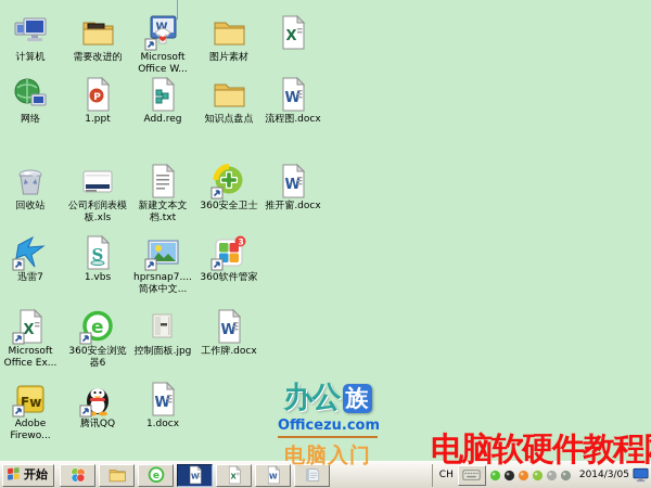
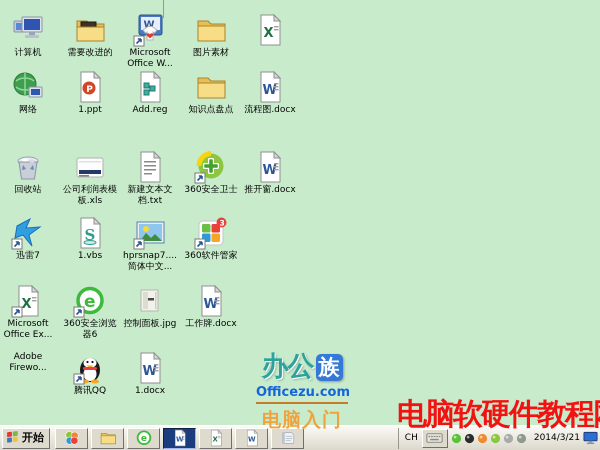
  计算机
  需要改进的
  W
  Microsoft
  Office W...
  图片素材
  X
  网络
  P
  1.ppt
  Add.reg
  知识点盘点
  W
  流程图.docx
  回收站
  公司利润表模
  板.xls
  新建文本文
  档.txt
  360安全卫士
  W
  推开窗.docx
  迅雷7
  S
  1.vbs
  hprsnap7....
  简体中文...
  3
  360软件管家
  X
  Microsoft
  Office Ex...
  e
  360安全浏览
  器6
  控制面板.jpg
  W
  工作牌.docx
- Fw
  Adobe
  Firewo...
  腾讯QQ
  W
  1.docx
  办公
  族
  Officezu.com
  电脑入门
  电脑软硬件教程
  开始
  e
  W
  X
  W
  CH
- 2014/3/05
+ 2014/3/21
